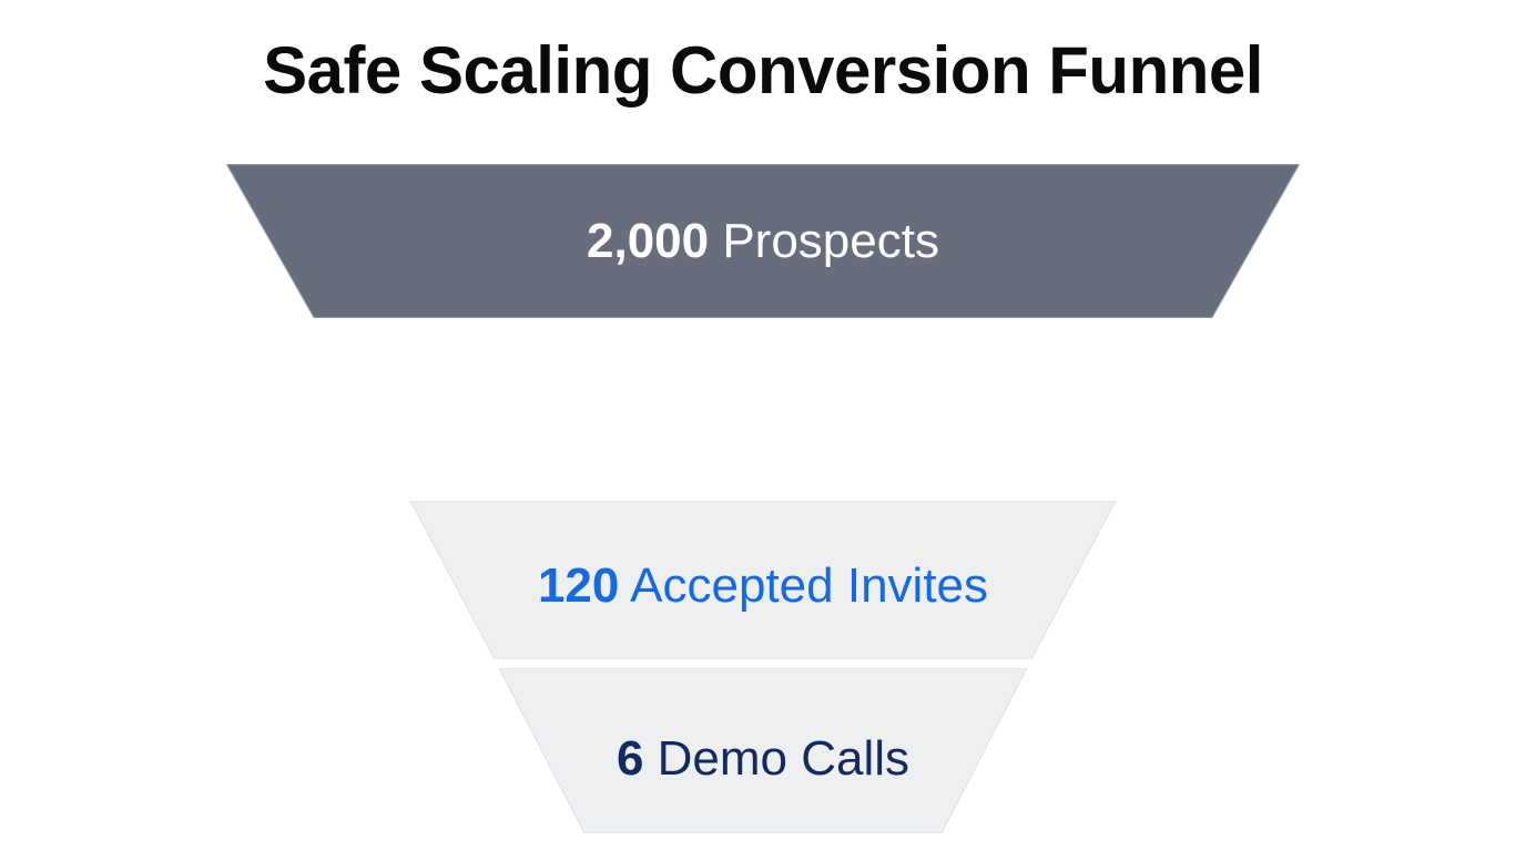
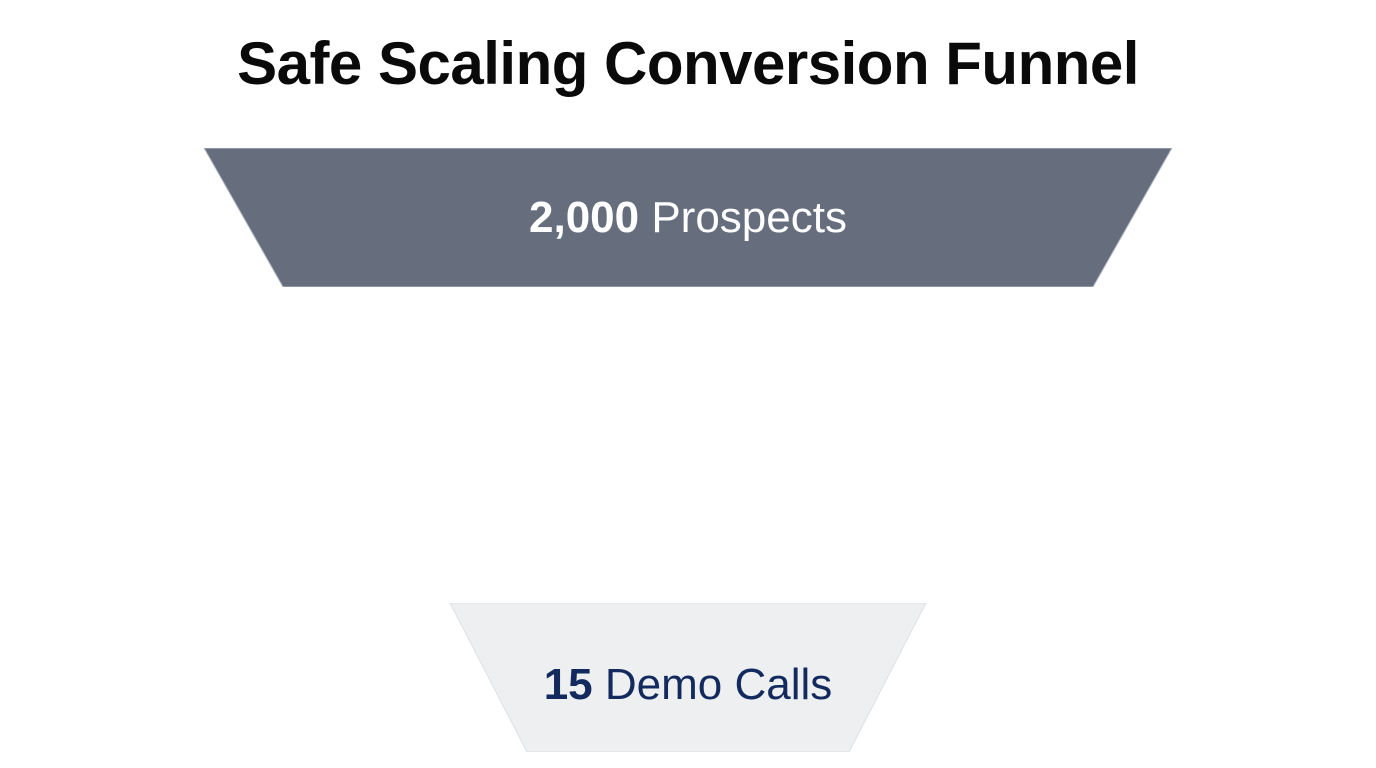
  Safe Scaling Conversion Funnel
  2,000 Prospects
- 120 Accepted Invites
- 6 Demo Calls
+ 15 Demo Calls
